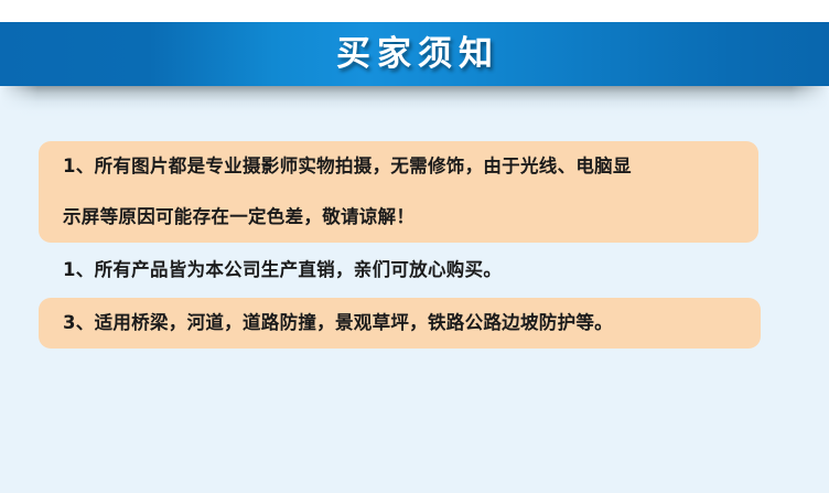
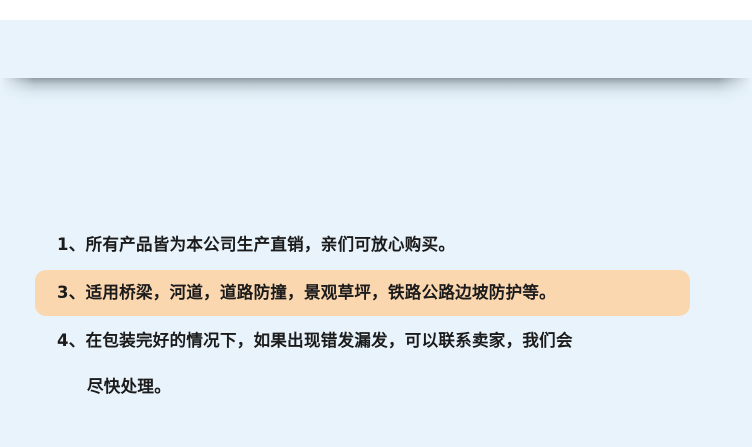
- 买家须知
- 1、所有图片都是专业摄影师实物拍摄，无需修饰，由于光线、电脑显
- 示屏等原因可能存在一定色差，敬请谅解！
  1、所有产品皆为本公司生产直销，亲们可放心购买。
  3、适用桥梁，河道，道路防撞，景观草坪，铁路公路边坡防护等。
+ 4、在包装完好的情况下，如果出现错发漏发，可以联系卖家，我们会
+ 尽快处理。
